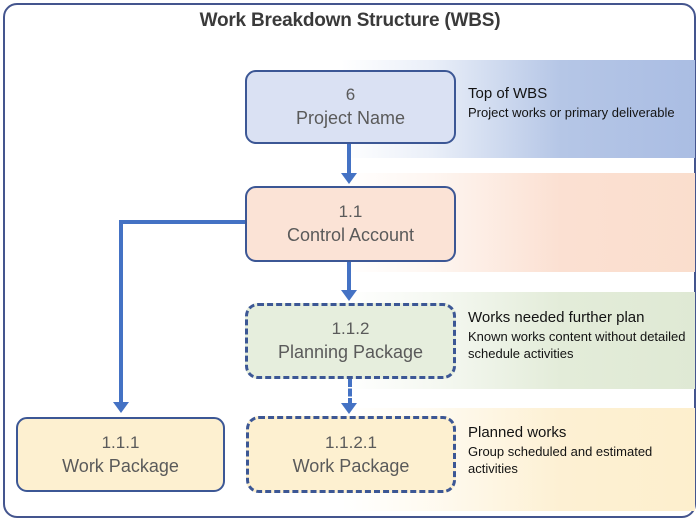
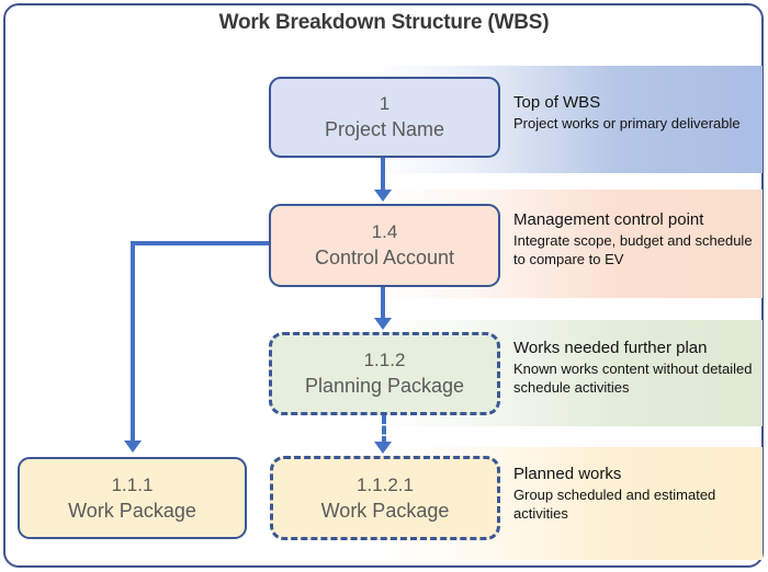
  Work Breakdown Structure (WBS)
- 6
+ 1
  Project Name
- 1.1
+ 1.4
  Control Account
  1.1.2
  Planning Package
  1.1.1
  Work Package
  1.1.2.1
  Work Package
  Top of WBS
  Project works or primary deliverable
+ Management control point
+ Integrate scope, budget and schedule to compare to EV
  Works needed further plan
  Known works content without detailed schedule activities
  Planned works
  Group scheduled and estimated activities
